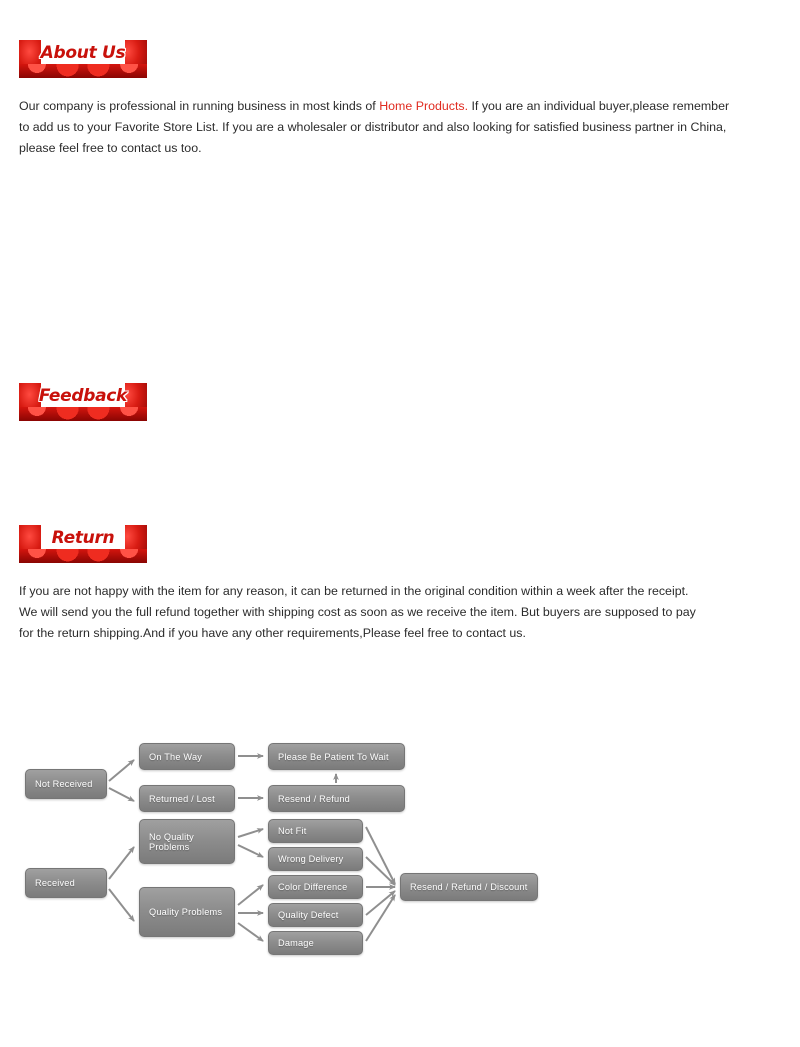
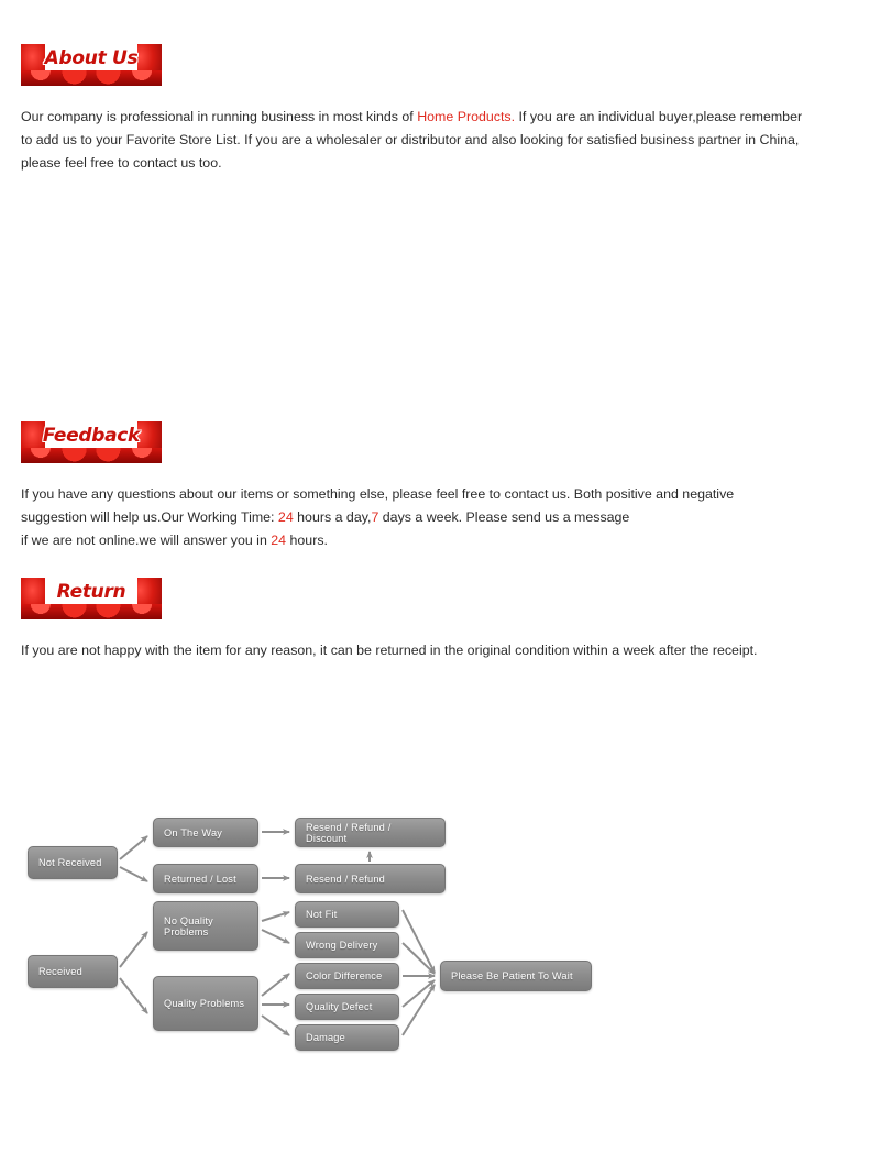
  About Us
  Our company is professional in running business in most kinds of Home Products. If you are an individual buyer,please remember
  to add us to your Favorite Store List. If you are a wholesaler or distributor and also looking for satisfied business partner in China,
  please feel free to contact us too.
  Feedback
+ If you have any questions about our items or something else, please feel free to contact us. Both positive and negative
+ suggestion will help us.Our Working Time: 24 hours a day,7 days a week. Please send us a message
+ if we are not online.we will answer you in 24 hours.
  Return
  If you are not happy with the item for any reason, it can be returned in the original condition within a week after the receipt.
- We will send you the full refund together with shipping cost as soon as we receive the item. But buyers are supposed to pay
- for the return shipping.And if you have any other requirements,Please feel free to contact us.
  Not Received
  On The Way
  Returned / Lost
- Please Be Patient To Wait
+ Resend / Refund / Discount
  Resend / Refund
  Received
  No Quality
  Problems
  Quality Problems
  Not Fit
  Wrong Delivery
  Color Difference
  Quality Defect
  Damage
- Resend / Refund / Discount
+ Please Be Patient To Wait
